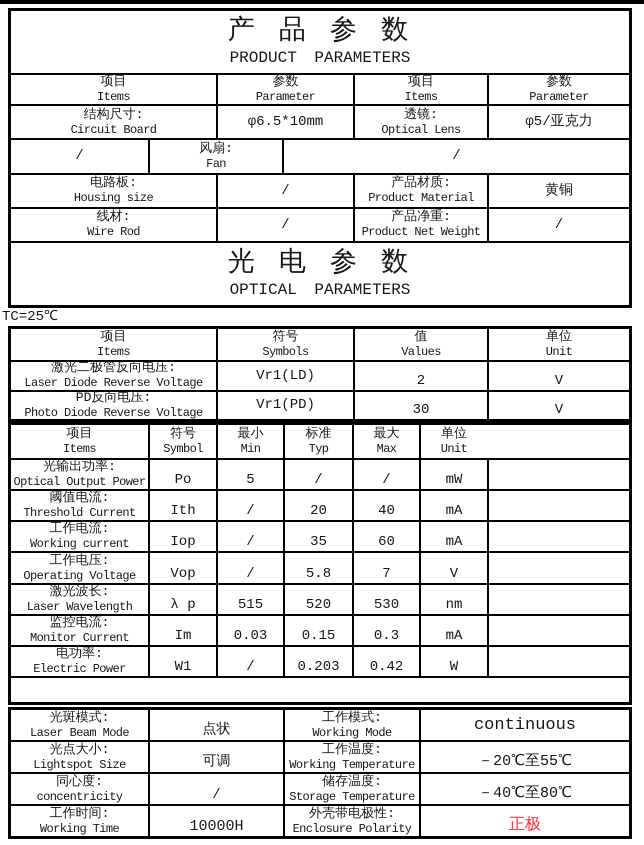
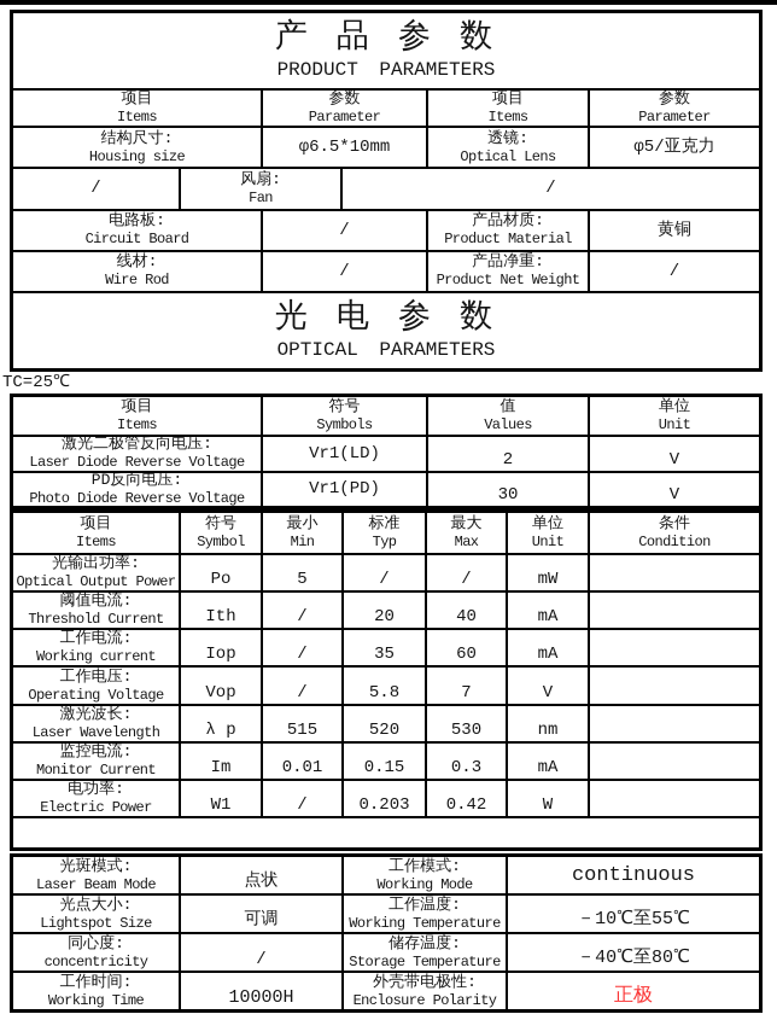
  产 品 参 数
  PRODUCT PARAMETERS
  项目
  Items
  参数
  Parameter
  项目
  Items
  参数
  Parameter
  结构尺寸:
- Circuit Board
+ Housing size
  φ6.5*10mm
  透镜:
  Optical Lens
  φ5/亚克力
  /
  风扇:
  Fan
  /
  电路板:
- Housing size
+ Circuit Board
  /
  产品材质:
  Product Material
  黄铜
  线材:
  Wire Rod
  /
  产品净重:
  Product Net Weight
  /
  光 电 参 数
  OPTICAL PARAMETERS
  TC=25℃
  项目
  Items
  符号
  Symbols
  值
  Values
  单位
  Unit
  激光二极管反向电压:
  Laser Diode Reverse Voltage
  Vr1(LD)
  2
  V
  PD反向电压:
  Photo Diode Reverse Voltage
  Vr1(PD)
  30
  V
  项目
  Items
  符号
  Symbol
  最小
  Min
  标准
  Typ
  最大
  Max
  单位
  Unit
+ 条件
+ Condition
  光输出功率:
  Optical Output Power
  Po
  5
  /
  /
  mW
  阈值电流:
  Threshold Current
  Ith
  /
  20
  40
  mA
  工作电流:
  Working current
  Iop
  /
  35
  60
  mA
  工作电压:
  Operating Voltage
  Vop
  /
  5.8
  7
  V
  激光波长:
  Laser Wavelength
  λ p
  515
  520
  530
  nm
  监控电流:
  Monitor Current
  Im
- 0.03
+ 0.01
  0.15
  0.3
  mA
  电功率:
  Electric Power
  W1
  /
  0.203
  0.42
  W
  光斑模式:
  Laser Beam Mode
  点状
  工作模式:
  Working Mode
  continuous
  光点大小:
  Lightspot Size
  可调
  工作温度:
  Working Temperature
- －20℃至55℃
+ －10℃至55℃
  同心度:
  concentricity
  /
  储存温度:
  Storage Temperature
  －40℃至80℃
  工作时间:
  Working Time
  10000H
  外壳带电极性:
  Enclosure Polarity
  正极
